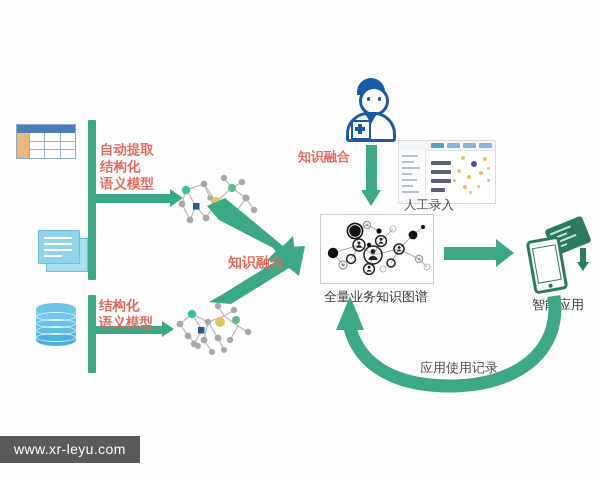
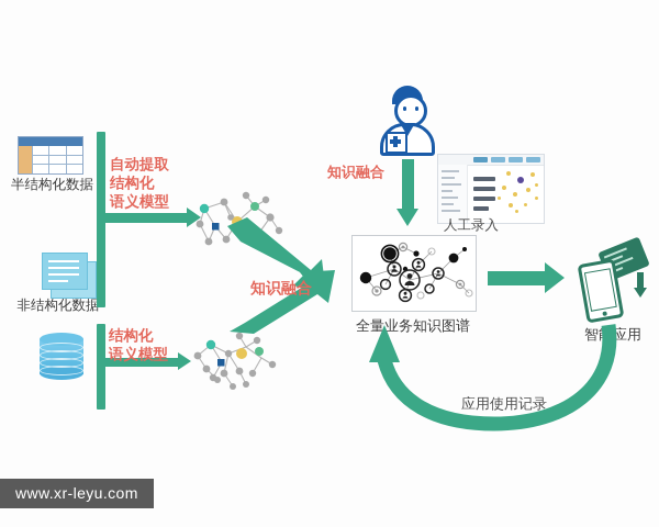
  www.xr-leyu.com
+ 半结构化数据
+ 非结构化数据
  自动提取
  结构化
  语义模型
  结构化
  语义模型
  知识融合
  人工录入
  知识融合
  全量业务知识图谱
  智应用
  应用使用记录
